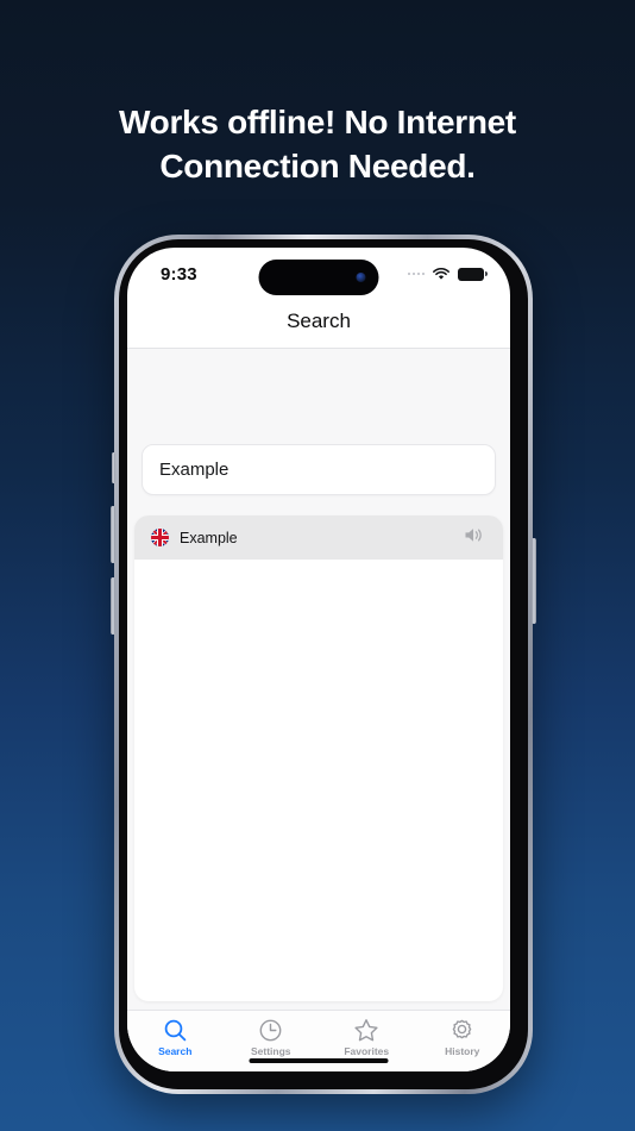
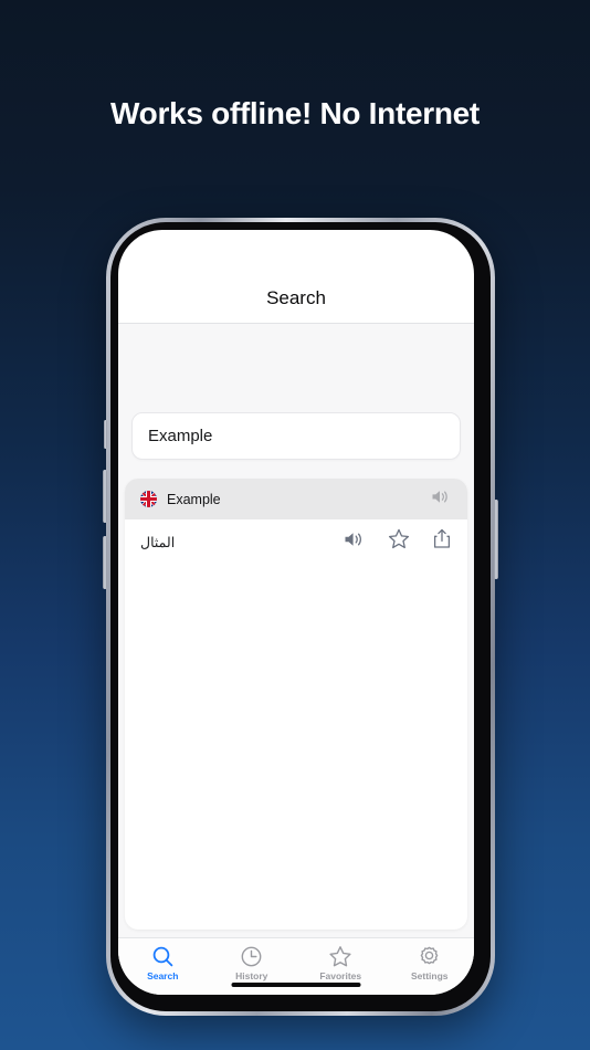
  Works offline! No Internet
- Connection Needed.
- 9:33
  Search
  Example
  Example
+ المثال
  Search
- Settings
+ History
  Favorites
- History
+ Settings
